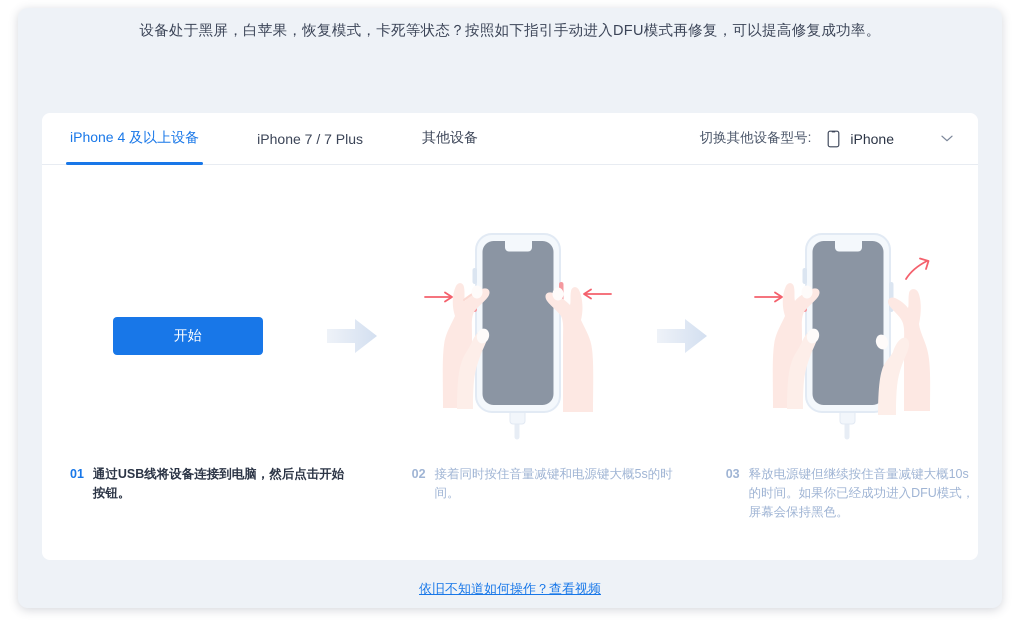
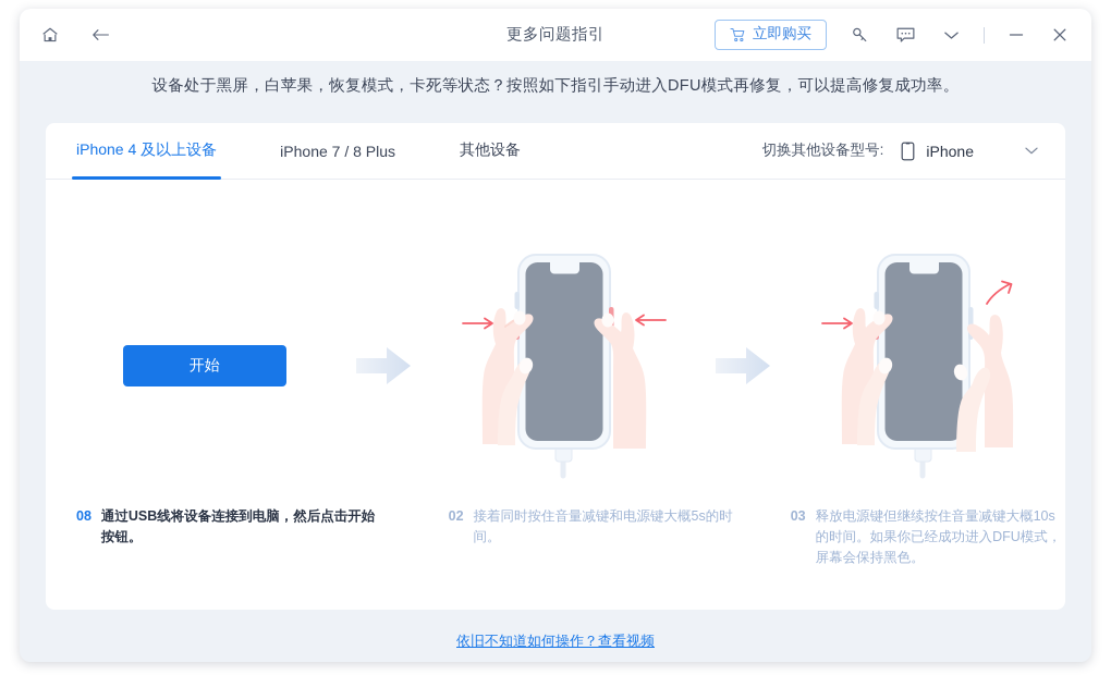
+ 更多问题指引
+ 立即购买
  设备处于黑屏，白苹果，恢复模式，卡死等状态？按照如下指引手动进入DFU模式再修复，可以提高修复成功率。
  iPhone 4 及以上设备
- iPhone 7 / 7 Plus
+ iPhone 7 / 8 Plus
  其他设备
  切换其他设备型号:
  iPhone
  开始
- 01
+ 08
  通过USB线将设备连接到电脑，然后点击开始按钮。
  02
  接着同时按住音量减键和电源键大概5s的时间。
  03
  释放电源键但继续按住音量减键大概10s的时间。如果你已经成功进入DFU模式，屏幕会保持黑色。
  依旧不知道如何操作？查看视频
